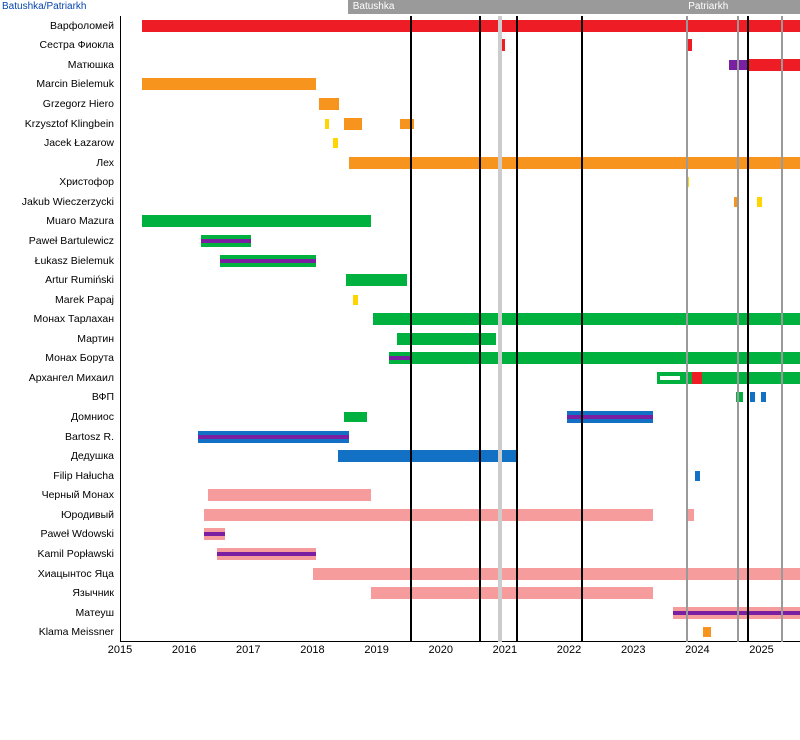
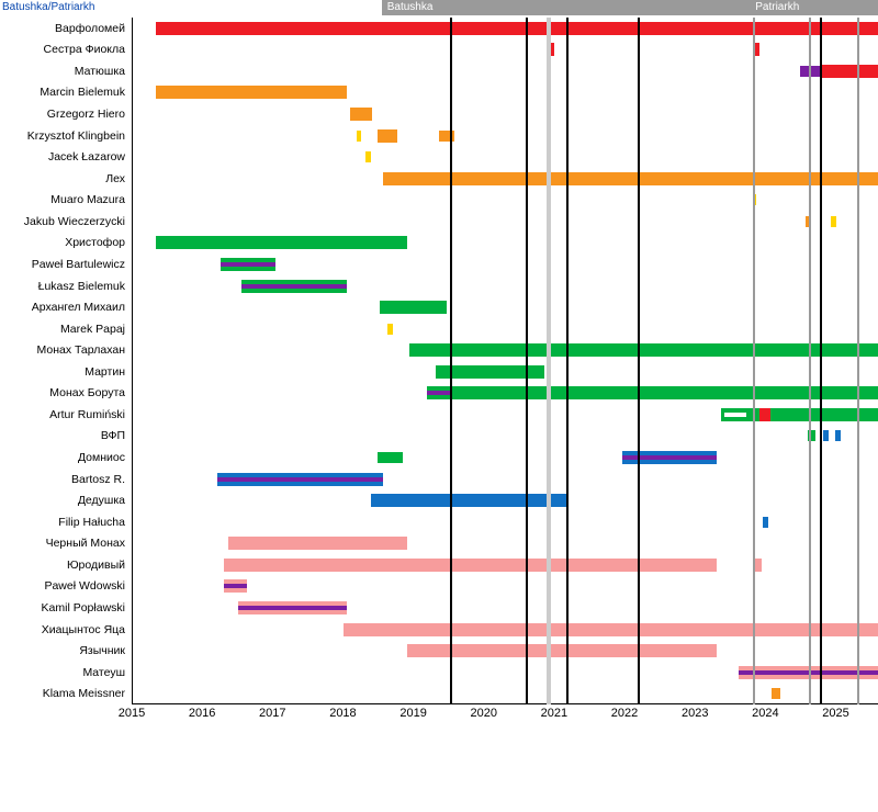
  Batushka/Patriarkh
  Batushka
  Patriarkh
  Варфоломей
  Сестра Фиокла
  Матюшка
  Marcin Bielemuk
  Grzegorz Hiero
  Krzysztof Klingbein
  Jacek Łazarow
  Лех
- Христофор
+ Muaro Mazura
  Jakub Wieczerzycki
- Muaro Mazura
+ Христофор
  Paweł Bartulewicz
  Łukasz Bielemuk
- Artur Rumiński
+ Архангел Михаил
  Marek Papaj
  Монах Тарлахан
  Мартин
  Монах Борута
- Архангел Михаил
+ Artur Rumiński
  ВФП
  Домниос
  Bartosz R.
  Дедушка
  Filip Hałucha
  Черный Монах
  Юродивый
  Paweł Wdowski
  Kamil Popławski
  Хиацынтос Яца
  Язычник
  Матеуш
  Klama Meissner
  2015
  2016
  2017
  2018
  2019
  2020
  2021
  2022
  2023
  2024
  2025
